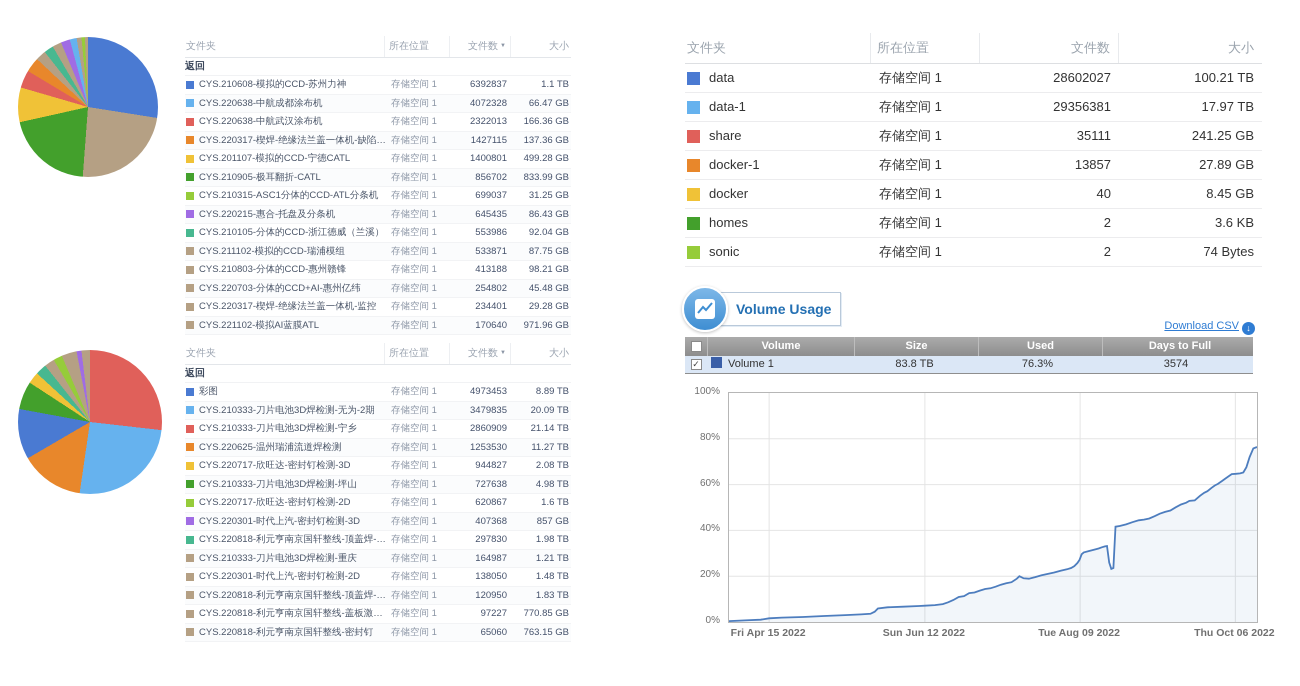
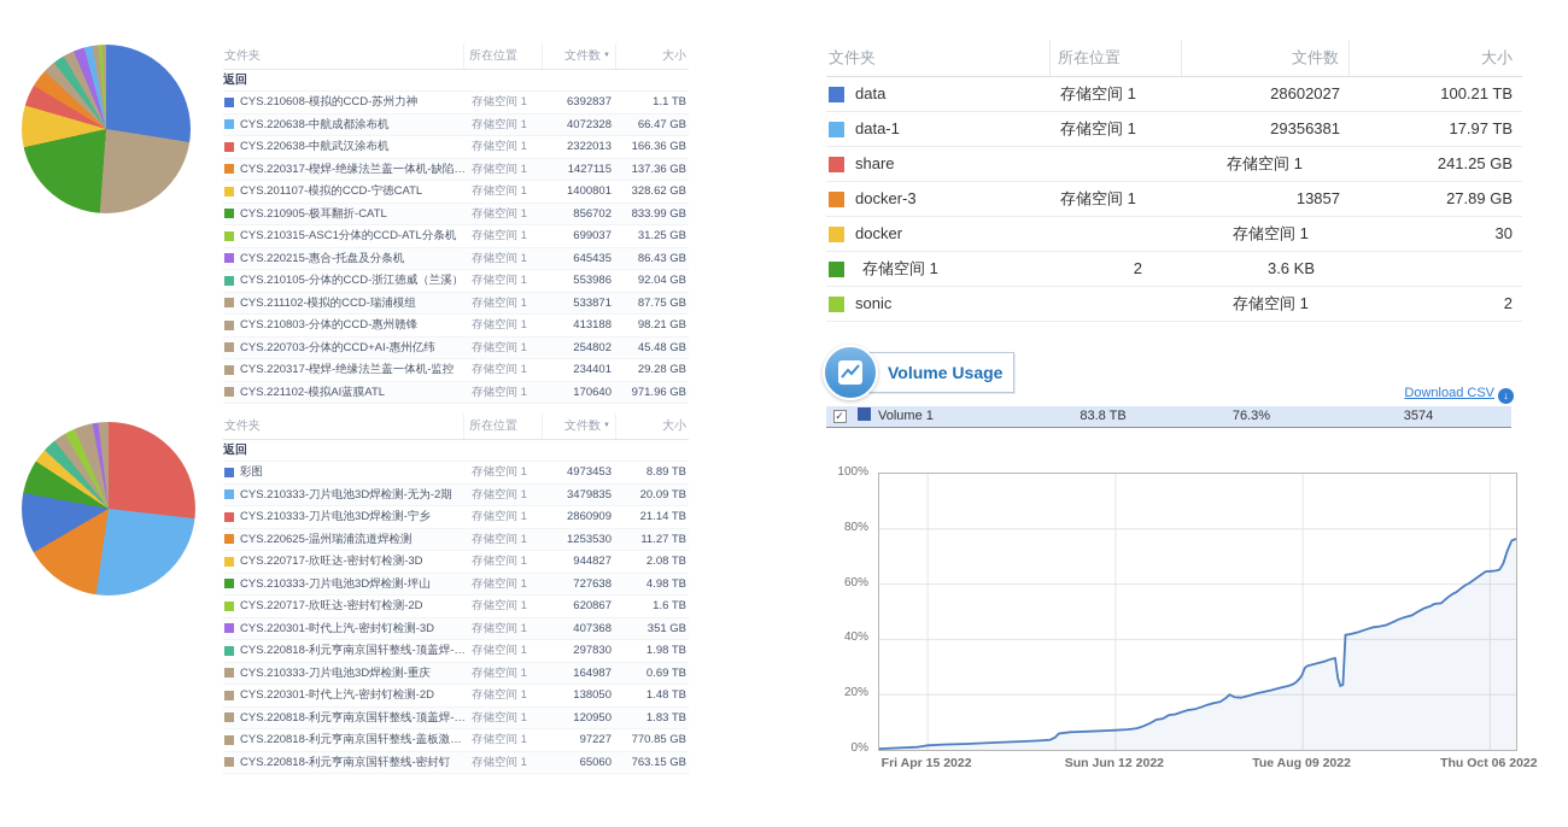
  文件夹
  所在位置
  文件数
  大小
  返回
  CYS.210608-模拟的CCD-苏州力神
  存储空间 1
  6392837
  1.1 TB
  CYS.220638-中航成都涂布机
  存储空间 1
  4072328
  66.47 GB
  CYS.220638-中航武汉涂布机
  存储空间 1
  2322013
  166.36 GB
  CYS.220317-楔焊-绝缘法兰盖一体机-缺陷检
  存储空间 1
  1427115
  137.36 GB
  CYS.201107-模拟的CCD-宁德CATL
  存储空间 1
  1400801
- 499.28 GB
+ 328.62 GB
  CYS.210905-极耳翻折-CATL
  存储空间 1
  856702
  833.99 GB
  CYS.210315-ASC1分体的CCD-ATL分条机
  存储空间 1
  699037
  31.25 GB
  CYS.220215-惠合-托盘及分条机
  存储空间 1
  645435
  86.43 GB
  CYS.210105-分体的CCD-浙江德威（兰溪）
  存储空间 1
  553986
  92.04 GB
  CYS.211102-模拟的CCD-瑞浦模组
  存储空间 1
  533871
  87.75 GB
  CYS.210803-分体的CCD-惠州赣锋
  存储空间 1
  413188
  98.21 GB
  CYS.220703-分体的CCD+AI-惠州亿纬
  存储空间 1
  254802
  45.48 GB
  CYS.220317-楔焊-绝缘法兰盖一体机-监控
  存储空间 1
  234401
  29.28 GB
  CYS.221102-模拟AI蓝膜ATL
  存储空间 1
  170640
  971.96 GB
  文件夹
  所在位置
  文件数
  大小
  返回
  彩图
  存储空间 1
  4973453
  8.89 TB
  CYS.210333-刀片电池3D焊检测-无为-2期
  存储空间 1
  3479835
  20.09 TB
  CYS.210333-刀片电池3D焊检测-宁乡
  存储空间 1
  2860909
  21.14 TB
  CYS.220625-温州瑞浦流道焊检测
  存储空间 1
  1253530
  11.27 TB
  CYS.220717-欣旺达-密封钉检测-3D
  存储空间 1
  944827
  2.08 TB
  CYS.210333-刀片电池3D焊检测-坪山
  存储空间 1
  727638
  4.98 TB
  CYS.220717-欣旺达-密封钉检测-2D
  存储空间 1
  620867
  1.6 TB
  CYS.220301-时代上汽-密封钉检测-3D
  存储空间 1
  407368
- 857 GB
+ 351 GB
  CYS.220818-利元亨南京国轩整线-顶盖焊-3D
  存储空间 1
  297830
  1.98 TB
  CYS.210333-刀片电池3D焊检测-重庆
  存储空间 1
  164987
- 1.21 TB
+ 0.69 TB
  CYS.220301-时代上汽-密封钉检测-2D
  存储空间 1
  138050
  1.48 TB
  CYS.220818-利元亨南京国轩整线-顶盖焊-2D
  存储空间 1
  120950
  1.83 TB
  CYS.220818-利元亨南京国轩整线-盖板激光c
  存储空间 1
  97227
  770.85 GB
  CYS.220818-利元亨南京国轩整线-密封钉
  存储空间 1
  65060
  763.15 GB
  文件夹
  所在位置
  文件数
  大小
  data
  存储空间 1
  28602027
  100.21 TB
  data-1
  存储空间 1
  29356381
  17.97 TB
  share
  存储空间 1
- 35111
  241.25 GB
- docker-1
+ docker-3
  存储空间 1
  13857
  27.89 GB
  docker
  存储空间 1
- 40
+ 30
- 8.45 GB
- homes
  存储空间 1
  2
  3.6 KB
  sonic
  存储空间 1
  2
- 74 Bytes
  Volume Usage
  Download CSV ↓
- Volume
- Size
- Used
- Days to Full
  ✓
  Volume 1
  83.8 TB
  76.3%
  3574
  0%
  20%
  40%
  60%
  80%
  100%
  Fri Apr 15 2022
  Sun Jun 12 2022
  Tue Aug 09 2022
  Thu Oct 06 2022
